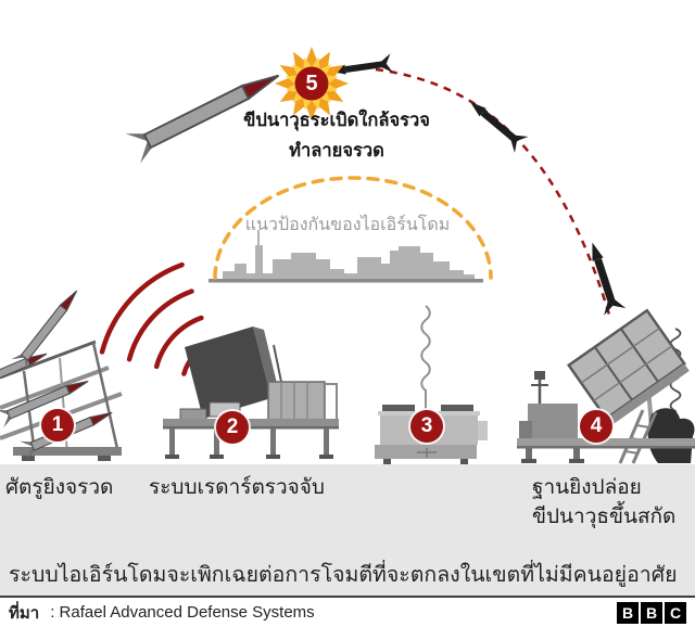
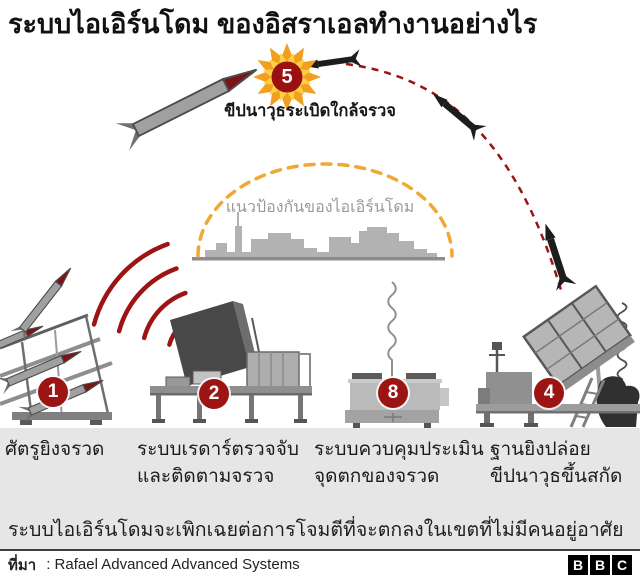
+ ระบบไอเอิร์นโดม ของอิสราเอลทำงานอย่างไร
  1
  2
- 3
+ 8
  4
  5
  ขีปนาวุธระเบิดใกล้จรวจ
- ทำลายจรวด
  แนวป้องกันของไอเอิร์นโดม
  ศัตรูยิงจรวด
  ระบบเรดาร์ตรวจจับ
+ และติดตามจรวจ
+ ระบบควบคุมประเมิน
+ จุดตกของจรวด
  ฐานยิงปล่อย
  ขีปนาวุธขึ้นสกัด
  ระบบไอเอิร์นโดมจะเพิกเฉยต่อการโจมตีที่จะตกลงในเขตที่ไม่มีคนอยู่อาศัย
  ที่มา
- : Rafael Advanced Defense Systems
+ : Rafael Advanced Advanced Systems
  B
  B
  C
